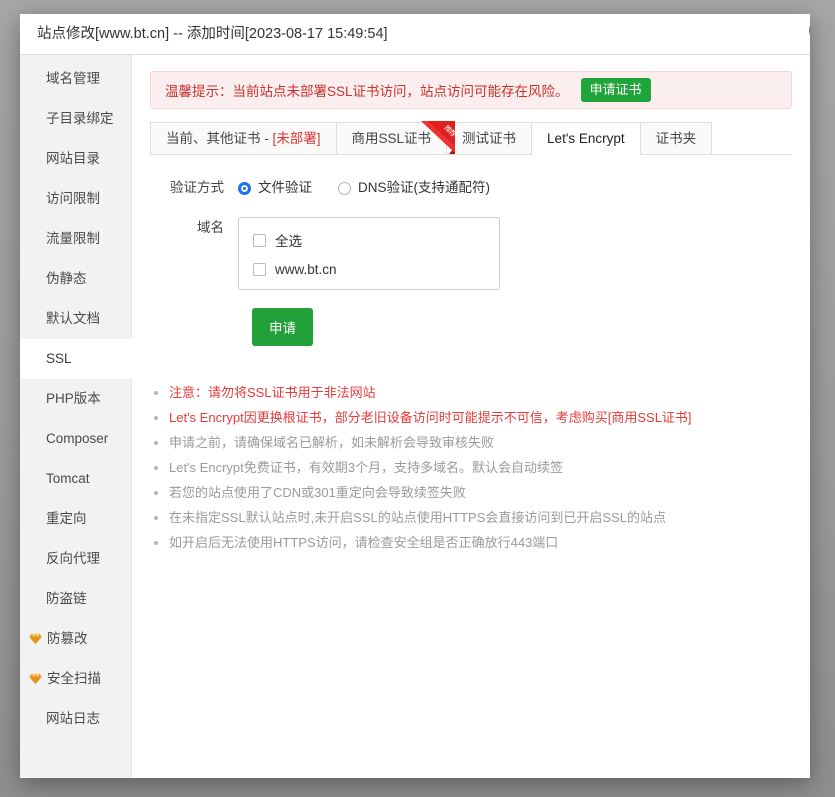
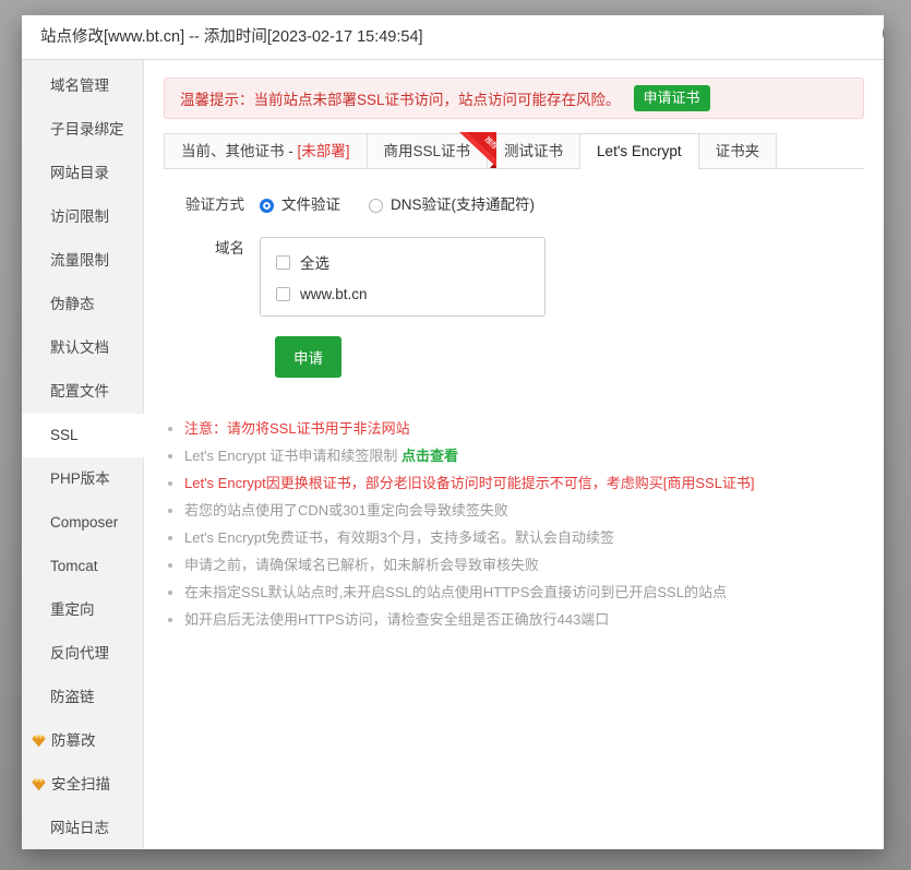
- 站点修改[www.bt.cn] -- 添加时间[2023-08-17 15:49:54]
+ 站点修改[www.bt.cn] -- 添加时间[2023-02-17 15:49:54]
  域名管理
  子目录绑定
  网站目录
  访问限制
  流量限制
  伪静态
  默认文档
+ 配置文件
  SSL
  PHP版本
  Composer
  Tomcat
  重定向
  反向代理
  防盗链
  防篡改
  安全扫描
  网站日志
  温馨提示：当前站点未部署SSL证书访问，站点访问可能存在风险。
  申请证书
  当前、其他证书 - [未部署]
  商用SSL证书
  测试证书
  Let's Encrypt
  证书夹
  验证方式
  文件验证
  DNS验证(支持通配符)
  域名
  全选
  www.bt.cn
  申请
  注意：请勿将SSL证书用于非法网站
+ Let's Encrypt 证书申请和续签限制 点击查看
  Let's Encrypt因更换根证书，部分老旧设备访问时可能提示不可信，考虑购买[商用SSL证书]
- 申请之前，请确保域名已解析，如未解析会导致审核失败
+ 若您的站点使用了CDN或301重定向会导致续签失败
  Let's Encrypt免费证书，有效期3个月，支持多域名。默认会自动续签
- 若您的站点使用了CDN或301重定向会导致续签失败
+ 申请之前，请确保域名已解析，如未解析会导致审核失败
  在未指定SSL默认站点时,未开启SSL的站点使用HTTPS会直接访问到已开启SSL的站点
  如开启后无法使用HTTPS访问，请检查安全组是否正确放行443端口
